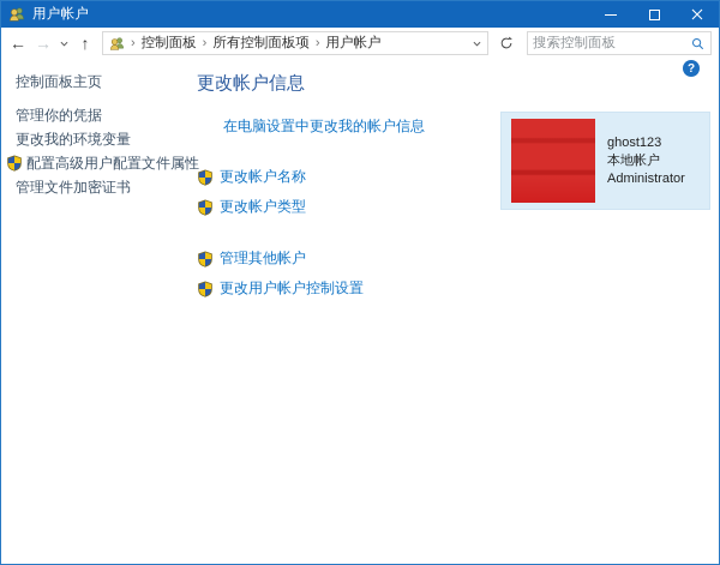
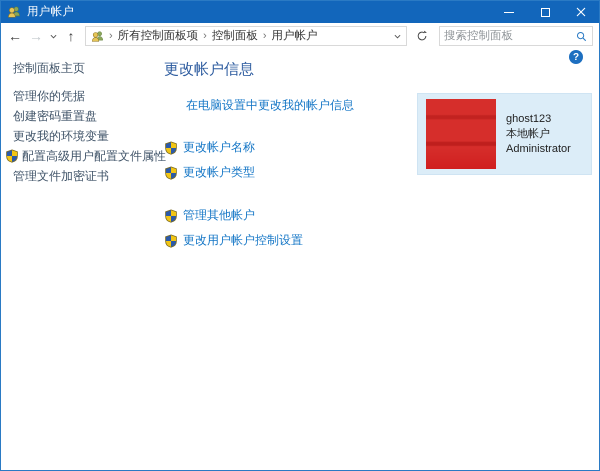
  用户帐户
  ←
  →
  ↑
  ›
- 控制面板
+ 所有控制面板项
  ›
- 所有控制面板项
+ 控制面板
  ›
  用户帐户
  搜索控制面板
  控制面板主页
  管理你的凭据
+ 创建密码重置盘
  更改我的环境变量
  配置高级用户配置文件属性
  管理文件加密证书
  ?
  更改帐户信息
  在电脑设置中更改我的帐户信息
  更改帐户名称
  更改帐户类型
  管理其他帐户
  更改用户帐户控制设置
  ghost123
  本地帐户
  Administrator
